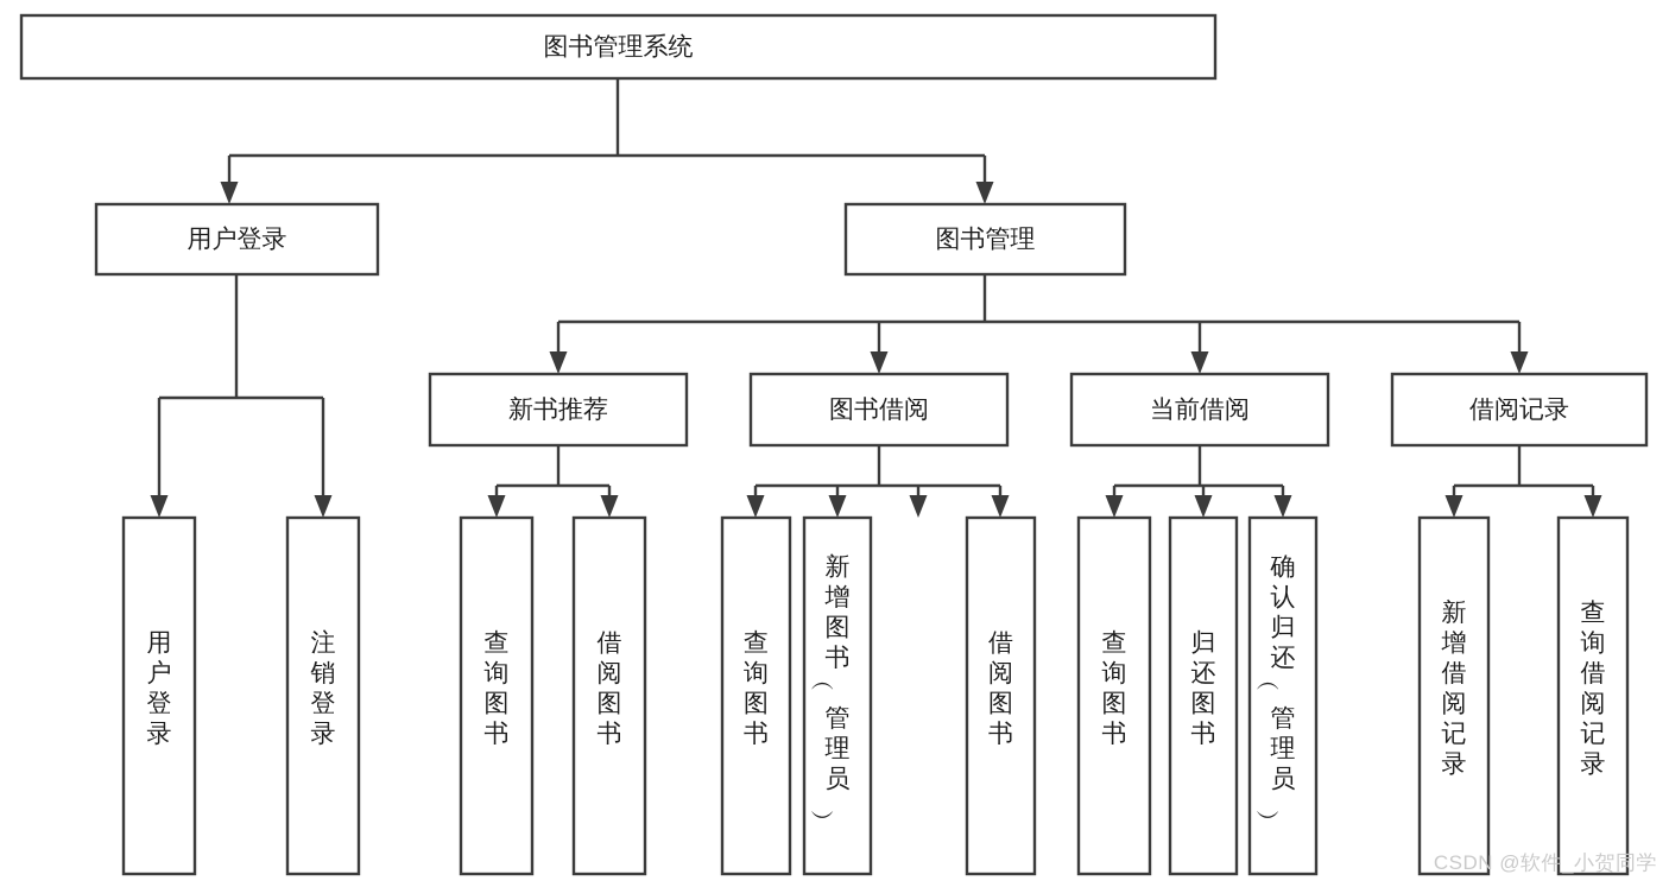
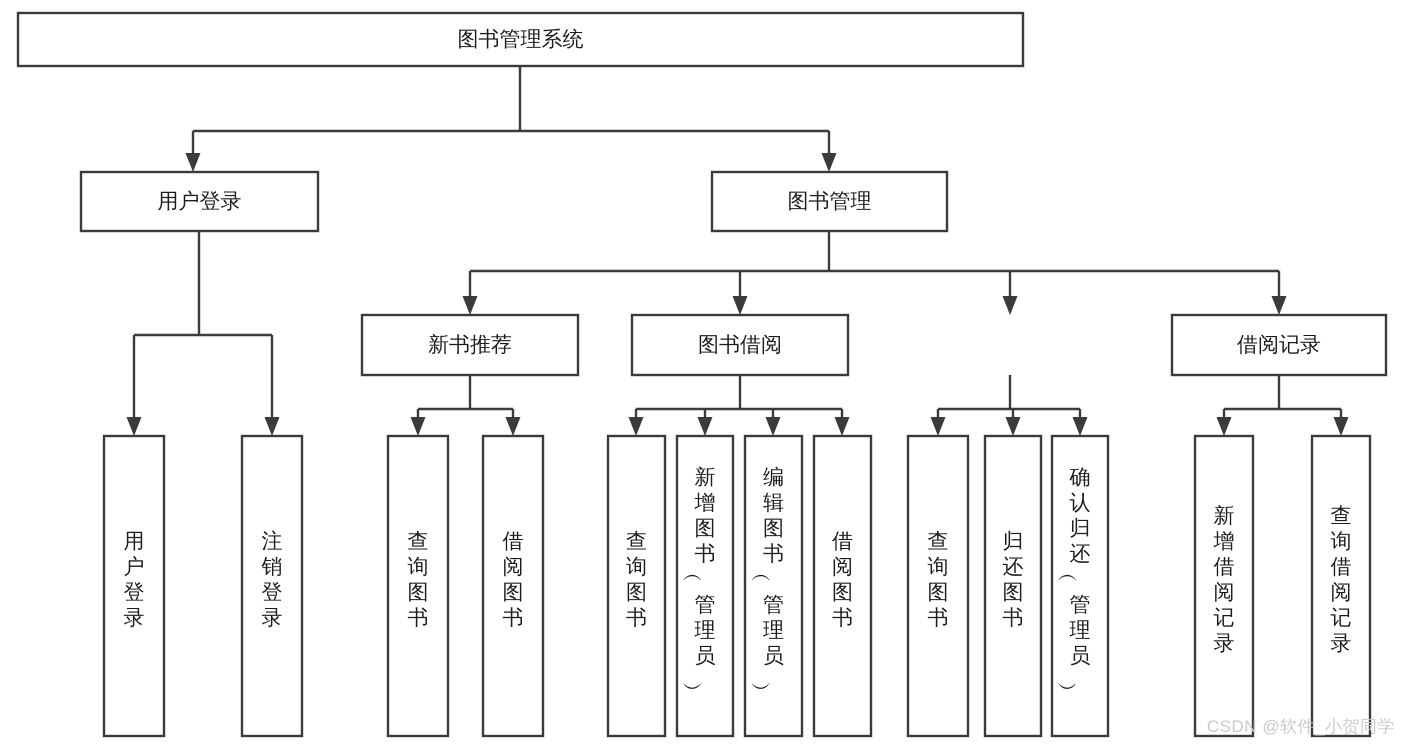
  图书管理系统
  用户登录
  图书管理
  新书推荐
  图书借阅
- 当前借阅
  借阅记录
  用户登录
  注销登录
  查询图书
  借阅图书
  查询图书
  新增图书管理员
+ 编辑图书管理员
  借阅图书
  查询图书
  归还图书
  确认归还管理员
  新增借阅记录
  查询借阅记录
  CSDN @软件_小贺同学
